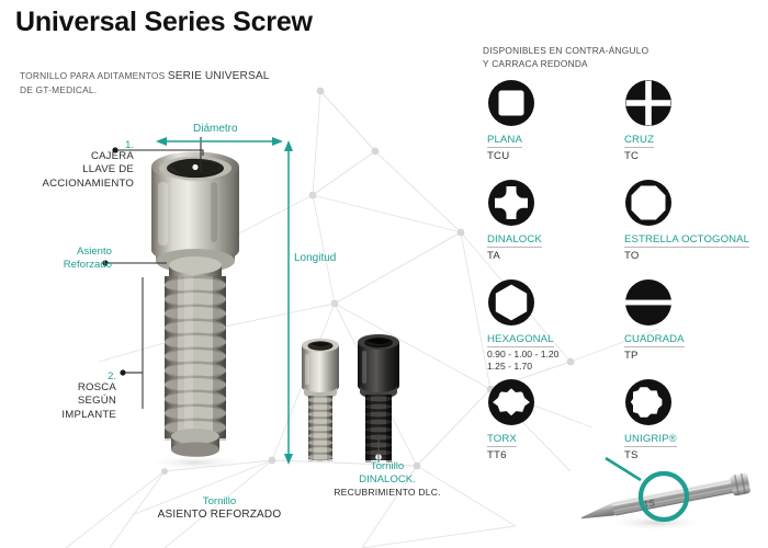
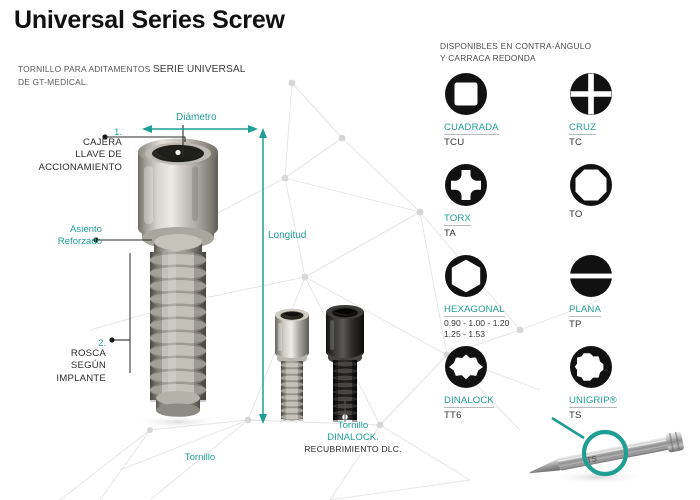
  Universal Series Screw
  TORNILLO PARA ADITAMENTOS SERIE UNIVERSAL
  DE GT-MEDICAL.
  DISPONIBLES EN CONTRA-ÁNGULO
  Y CARRACA REDONDA
- PLANA
+ CUADRADA
  TCU
  CRUZ
  TC
- DINALOCK
+ TORX
  TA
- ESTRELLA OCTOGONAL
  TO
  HEXAGONAL
  0.90 - 1.00 - 1.20
- 1.25 - 1.70
+ 1.25 - 1.53
- CUADRADA
+ PLANA
  TP
- TORX
+ DINALOCK
  TT6
  UNIGRIP®
  TS
  Diámetro
  Longitud
  1.
  CAJERA
  LLAVE DE
  ACCIONAMIENTO
  Asiento
  Reforzado
  2.
  ROSCA
  SEGÚN
  IMPLANTE
  Tornillo
- ASIENTO REFORZADO
  Tornillo
  DINALOCK.
  RECUBRIMIENTO DLC.
